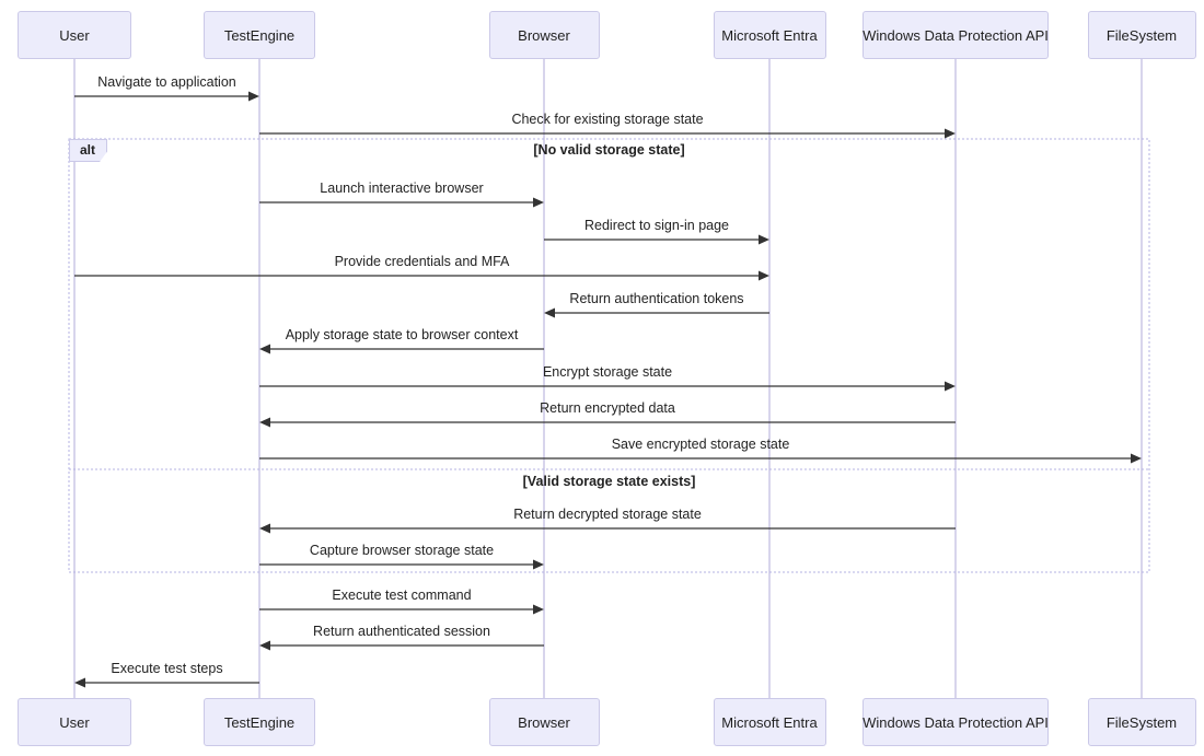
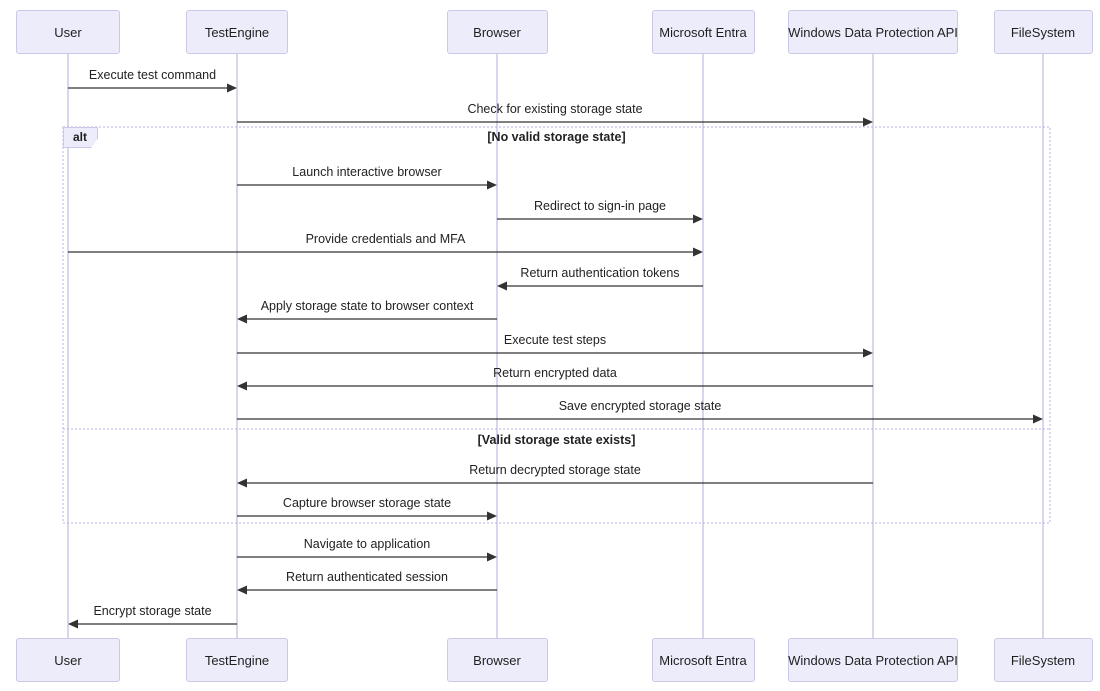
  User
  User
  TestEngine
  TestEngine
  Browser
  Browser
  Microsoft Entra
  Microsoft Entra
  Windows Data Protection API
  Windows Data Protection API
  FileSystem
  FileSystem
  alt
  [No valid storage state]
  [Valid storage state exists]
- Navigate to application
+ Execute test command
  Check for existing storage state
  Launch interactive browser
  Redirect to sign-in page
  Provide credentials and MFA
  Return authentication tokens
  Apply storage state to browser context
- Encrypt storage state
+ Execute test steps
  Return encrypted data
  Save encrypted storage state
  Return decrypted storage state
  Capture browser storage state
- Execute test command
+ Navigate to application
  Return authenticated session
- Execute test steps
+ Encrypt storage state
